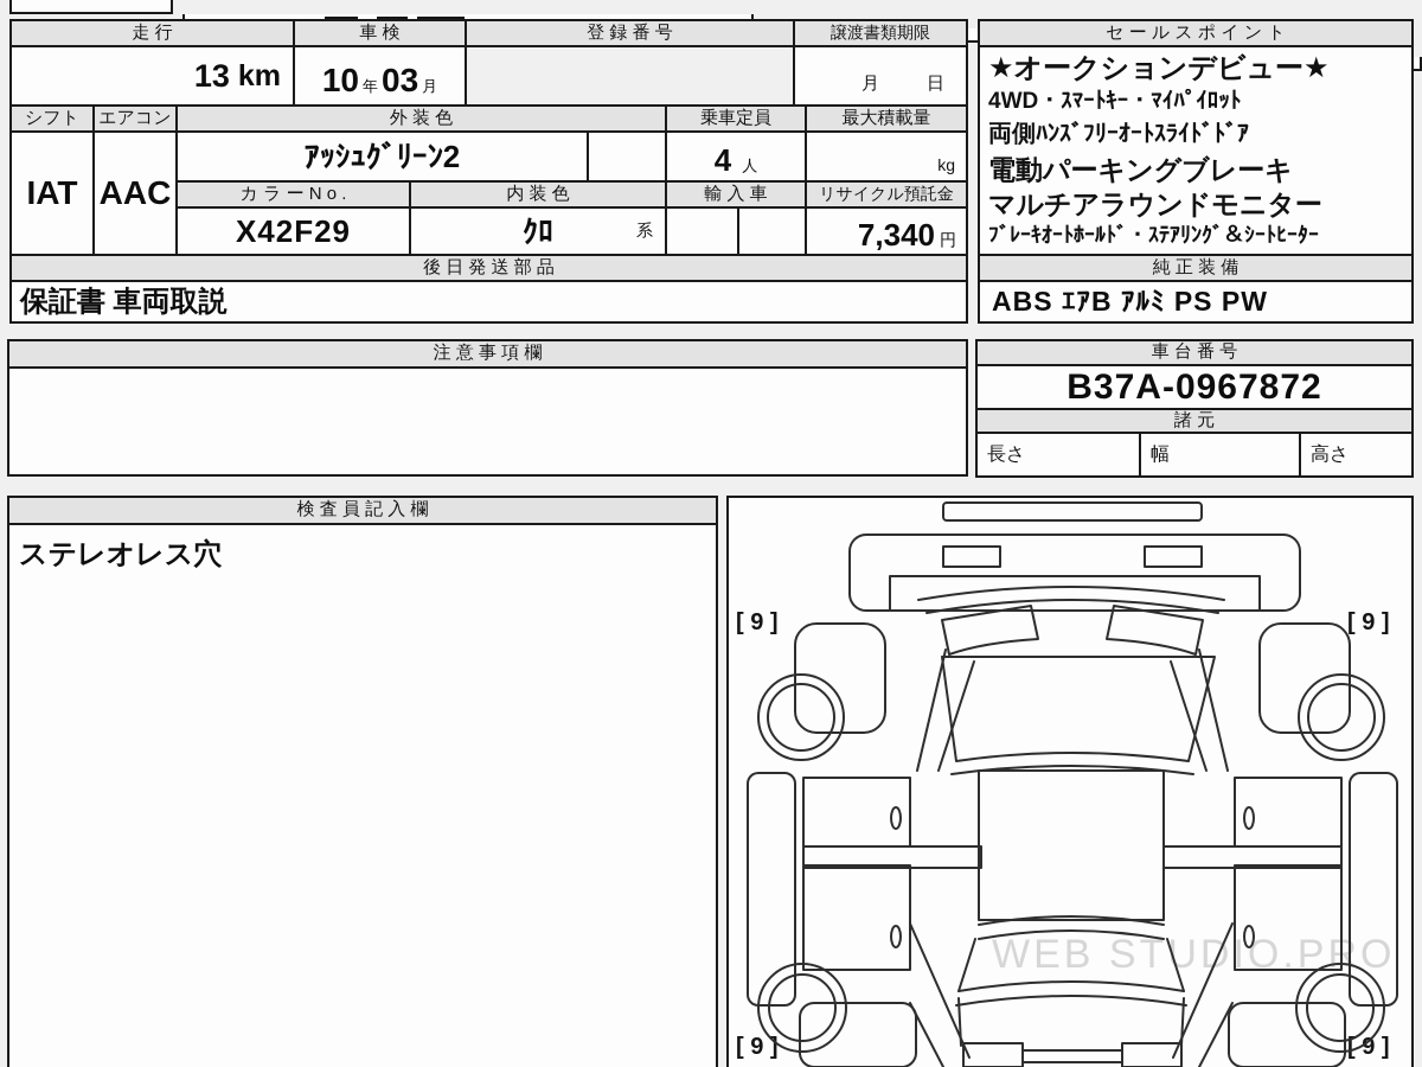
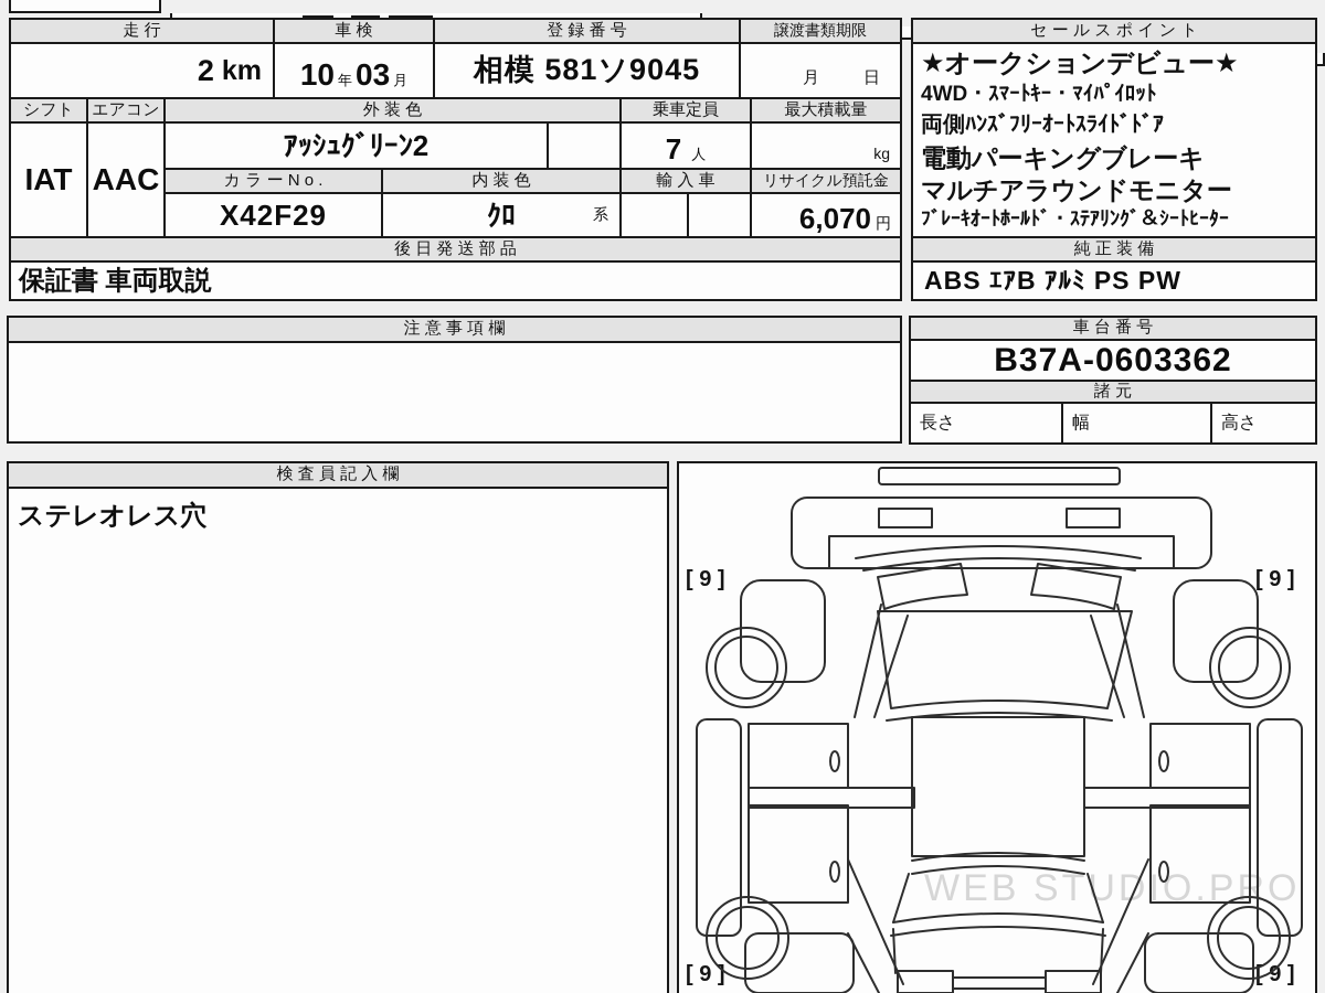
  走 行
  車 検
  登 録 番 号
  譲渡書類期限
- 13
+ 2
  km
  10
  年
  03
  月
+ 相模 581ソ9045
  月
  日
  シフト
  エアコン
  外 装 色
  乗車定員
  最大積載量
  IAT
  AAC
  ｱｯｼｭｸﾞﾘｰﾝ2
- 4
+ 7
  人
  kg
  カ ラ ー N o .
  内 装 色
  輸 入 車
  リサイクル預託金
  X42F29
  ｸﾛ
  系
- 7,340
+ 6,070
  円
  後 日 発 送 部 品
  保証書 車両取説
  セ ー ル ス ポ イ ン ト
  ★オークションデビュー★
  4WD・ｽﾏｰﾄｷｰ・ﾏｲﾊﾟｲﾛｯﾄ
  両側ﾊﾝｽﾞﾌﾘｰｵｰﾄｽﾗｲﾄﾞﾄﾞｱ
  電動パーキングブレーキ
  マルチアラウンドモニター
  ﾌﾞﾚｰｷｵｰﾄﾎｰﾙﾄﾞ・ｽﾃｱﾘﾝｸﾞ＆ｼｰﾄﾋｰﾀｰ
  純 正 装 備
  ABS ｴｱB ｱﾙﾐ PS PW
  注 意 事 項 欄
  車 台 番 号
- B37A-0967872
+ B37A-0603362
  諸 元
  長さ
  幅
  高さ
  検 査 員 記 入 欄
  ステレオレス穴
  WEB STUDIO.PRO
  [ 9 ]
  [ 9 ]
  [ 9 ]
  [ 9 ]
